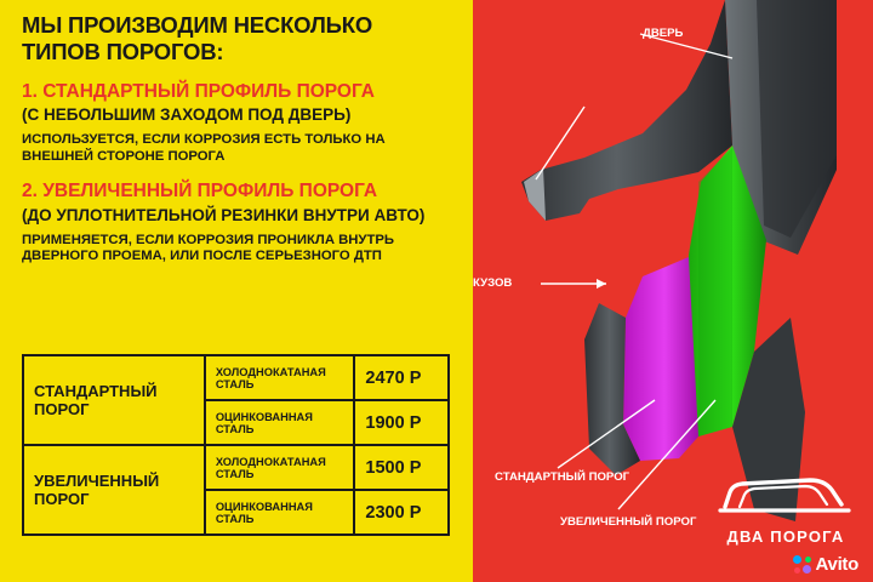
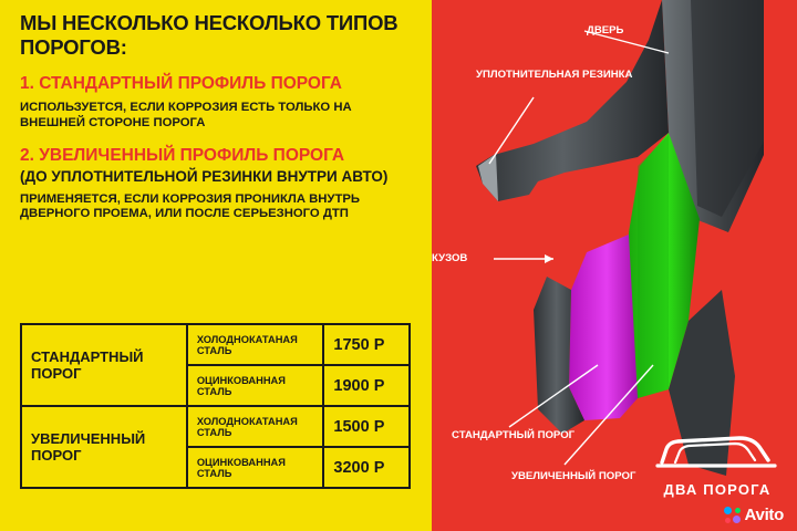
- МЫ ПРОИЗВОДИМ НЕСКОЛЬКО ТИПОВ ПОРОГОВ:
+ МЫ НЕСКОЛЬКО НЕСКОЛЬКО ТИПОВ ПОРОГОВ:
  1. СТАНДАРТНЫЙ ПРОФИЛЬ ПОРОГА
- (С НЕБОЛЬШИМ ЗАХОДОМ ПОД ДВЕРЬ)
  ИСПОЛЬЗУЕТСЯ, ЕСЛИ КОРРОЗИЯ ЕСТЬ ТОЛЬКО НА ВНЕШНЕЙ СТОРОНЕ ПОРОГА
  2. УВЕЛИЧЕННЫЙ ПРОФИЛЬ ПОРОГА
  (ДО УПЛОТНИТЕЛЬНОЙ РЕЗИНКИ ВНУТРИ АВТО)
  ПРИМЕНЯЕТСЯ, ЕСЛИ КОРРОЗИЯ ПРОНИКЛА ВНУТРЬ ДВЕРНОГО ПРОЕМА, ИЛИ ПОСЛЕ СЕРЬЕЗНОГО ДТП
- СТАНДАРТНЫЙ ПОРОГ	ХОЛОДНОКАТАНАЯ СТАЛЬ	2470 Р
+ СТАНДАРТНЫЙ ПОРОГ	ХОЛОДНОКАТАНАЯ СТАЛЬ	1750 Р
  ОЦИНКОВАННАЯ СТАЛЬ	1900 Р
  УВЕЛИЧЕННЫЙ ПОРОГ	ХОЛОДНОКАТАНАЯ СТАЛЬ	1500 Р
- ОЦИНКОВАННАЯ СТАЛЬ	2300 Р
+ ОЦИНКОВАННАЯ СТАЛЬ	3200 Р
  ДВЕРЬ
+ УПЛОТНИТЕЛЬНАЯ РЕЗИНКА
  КУЗОВ
  СТАНДАРТНЫЙ ПОРОГ
  УВЕЛИЧЕННЫЙ ПОРОГ
  ДВА ПОРОГА
  Avito
